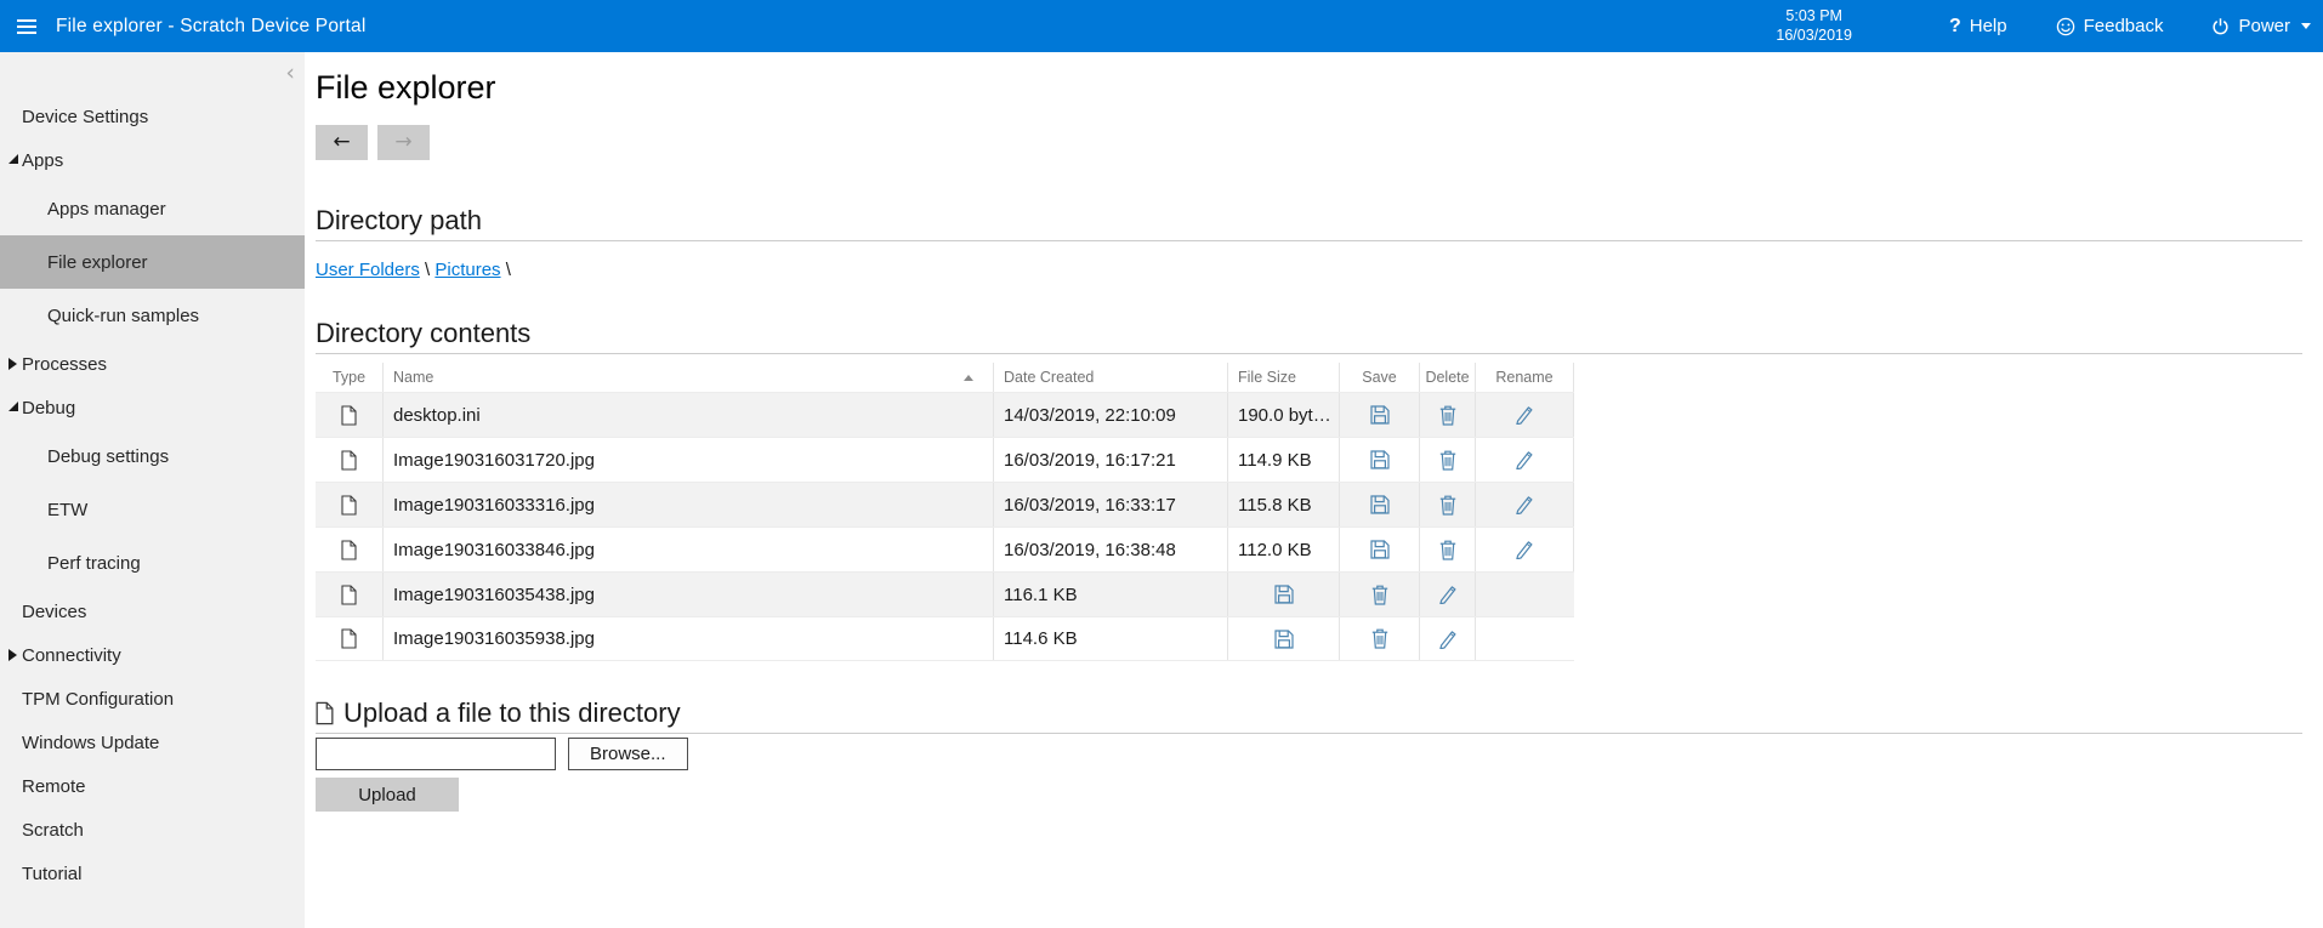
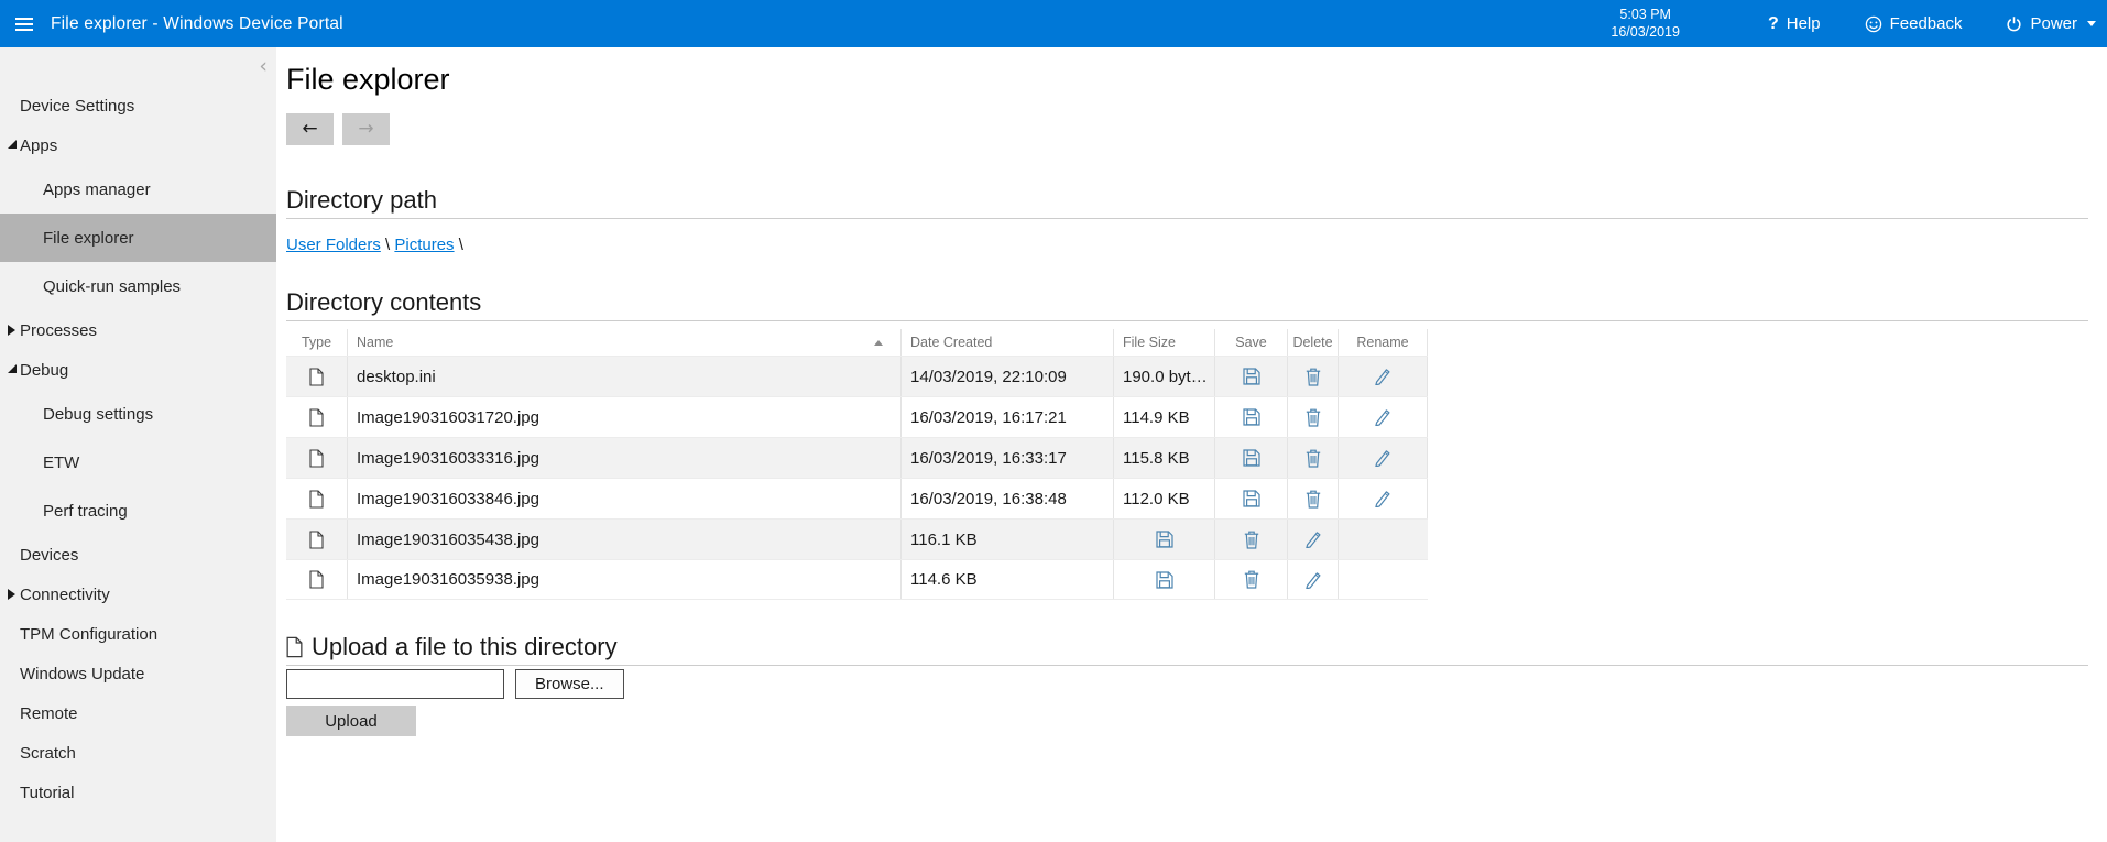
- File explorer - Scratch Device Portal
+ File explorer - Windows Device Portal
  5:03 PM
  16/03/2019
  ?
  Help
  Feedback
  Power
  ‹
  Device Settings
  Apps
  Apps manager
  File explorer
  Quick-run samples
  Processes
  Debug
  Debug settings
  ETW
  Perf tracing
  Devices
  Connectivity
  TPM Configuration
  Windows Update
  Remote
  Scratch
  Tutorial
  File explorer
  ←
  →
  Directory path
  User Folders \ Pictures \
  Directory contents
  Type
  Name
  Date Created
  File Size
  Save
  Delete
  Rename
  desktop.ini
  14/03/2019, 22:10:09
  190.0 byt…
  Image190316031720.jpg
  16/03/2019, 16:17:21
  114.9 KB
  Image190316033316.jpg
  16/03/2019, 16:33:17
  115.8 KB
  Image190316033846.jpg
  16/03/2019, 16:38:48
  112.0 KB
  Image190316035438.jpg
  116.1 KB
  Image190316035938.jpg
  114.6 KB
  Upload a file to this directory
  Browse...
  Upload
